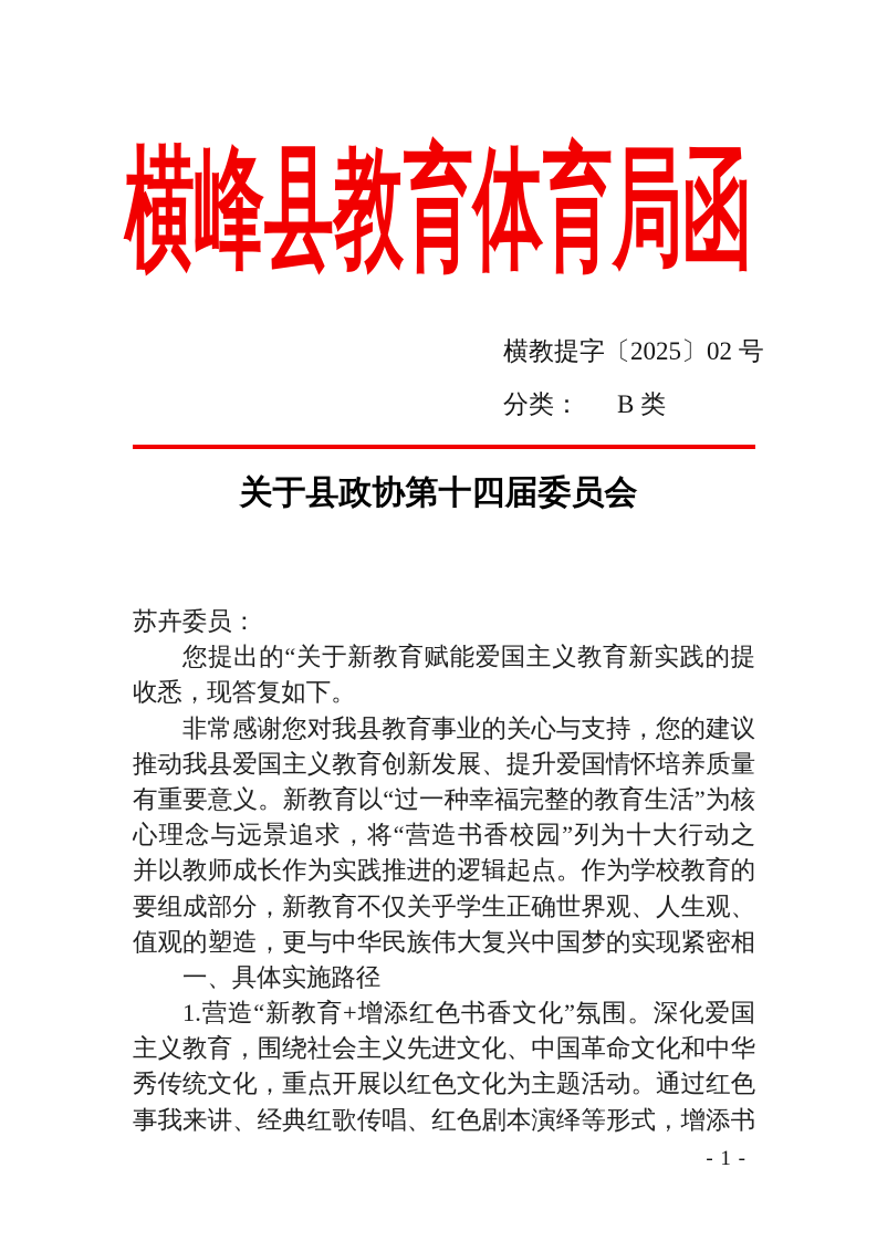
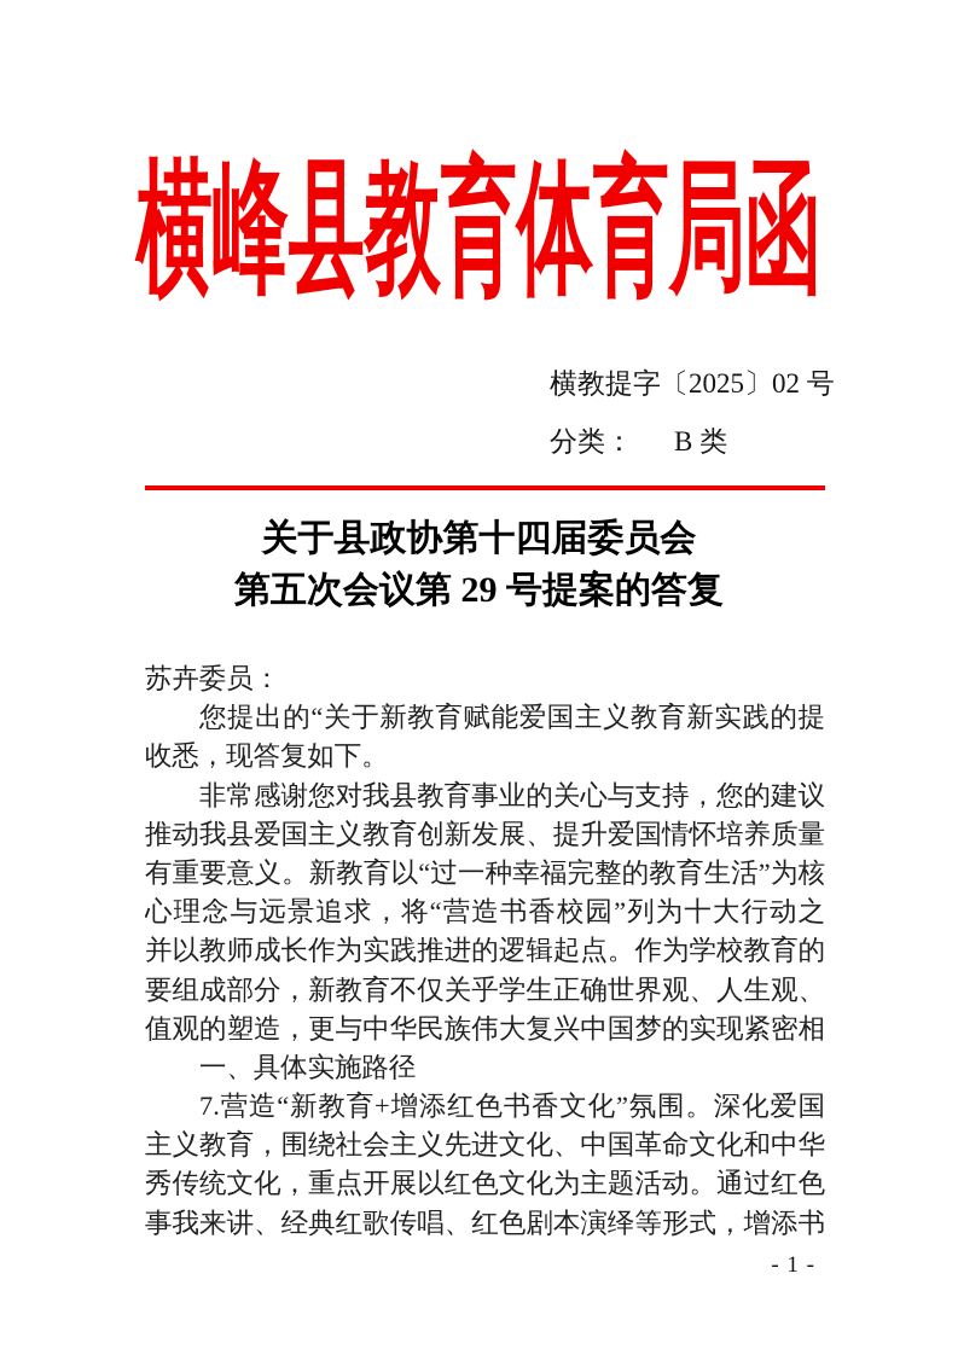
  横峰县教育体育局函
  横教提字〔2025〕02 号
  分类：
  B 类
  关于县政协第十四届委员会
+ 第五次会议第 29 号提案的答复
  苏卉委员：
  您提出的“关于新教育赋能爱国主义教育新实践的提
  收悉，现答复如下。
  非常感谢您对我县教育事业的关心与支持，您的建议
  推动我县爱国主义教育创新发展、提升爱国情怀培养质量
  有重要意义。新教育以“过一种幸福完整的教育生活”为核
  心理念与远景追求，将“营造书香校园”列为十大行动之
  并以教师成长作为实践推进的逻辑起点。作为学校教育的
  要组成部分，新教育不仅关乎学生正确世界观、人生观、
  值观的塑造，更与中华民族伟大复兴中国梦的实现紧密相
  一、具体实施路径
- 1.营造“新教育+增添红色书香文化”氛围。深化爱国
+ 7.营造“新教育+增添红色书香文化”氛围。深化爱国
  主义教育，围绕社会主义先进文化、中国革命文化和中华
  秀传统文化，重点开展以红色文化为主题活动。通过红色
  事我来讲、经典红歌传唱、红色剧本演绎等形式，增添书
  - 1 -
